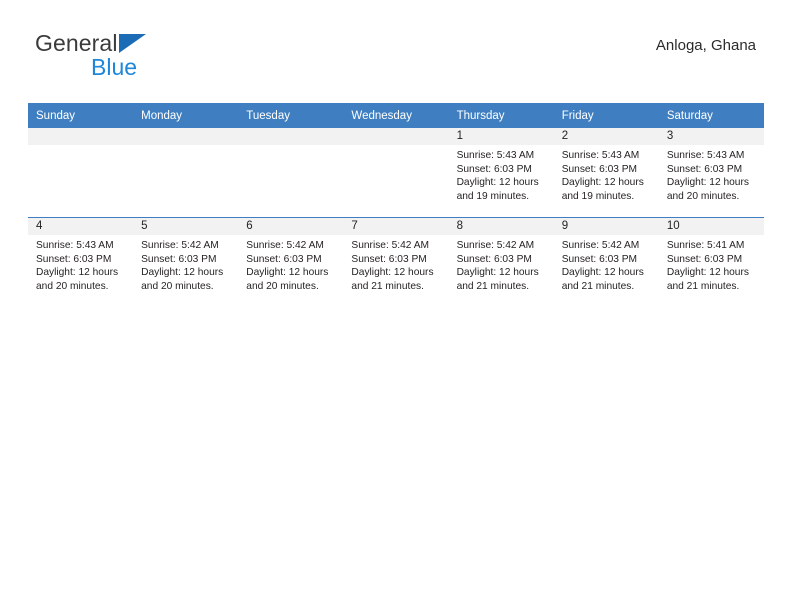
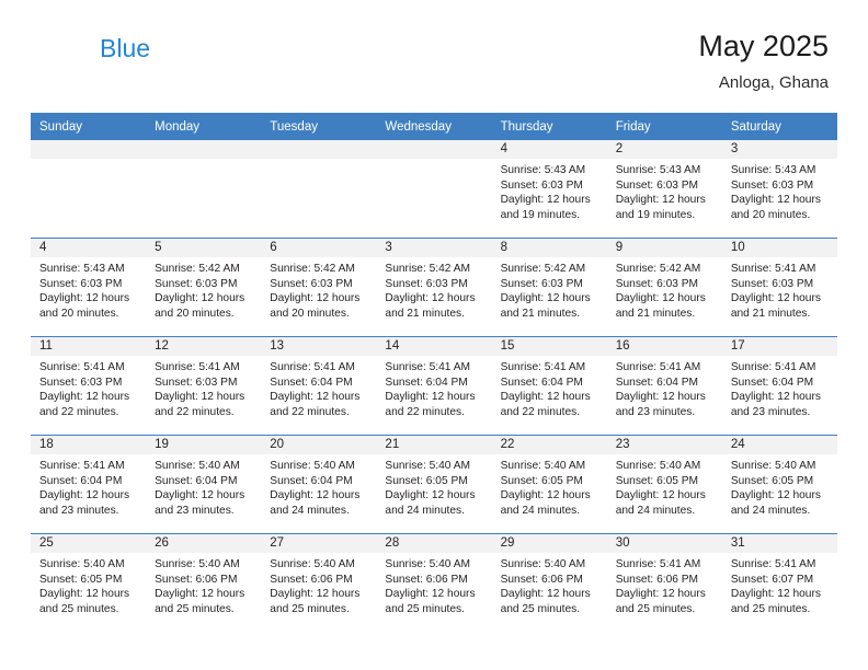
- General
  Blue
+ May 2025
  Anloga, Ghana
  Sunday	Monday	Tuesday	Wednesday	Thursday	Friday	Saturday
- 				1Sunrise: 5:43 AMSunset: 6:03 PMDaylight: 12 hoursand 19 minutes.	2Sunrise: 5:43 AMSunset: 6:03 PMDaylight: 12 hoursand 19 minutes.	3Sunrise: 5:43 AMSunset: 6:03 PMDaylight: 12 hoursand 20 minutes.
+ 				4Sunrise: 5:43 AMSunset: 6:03 PMDaylight: 12 hoursand 19 minutes.	2Sunrise: 5:43 AMSunset: 6:03 PMDaylight: 12 hoursand 19 minutes.	3Sunrise: 5:43 AMSunset: 6:03 PMDaylight: 12 hoursand 20 minutes.
- 4Sunrise: 5:43 AMSunset: 6:03 PMDaylight: 12 hoursand 20 minutes.	5Sunrise: 5:42 AMSunset: 6:03 PMDaylight: 12 hoursand 20 minutes.	6Sunrise: 5:42 AMSunset: 6:03 PMDaylight: 12 hoursand 20 minutes.	7Sunrise: 5:42 AMSunset: 6:03 PMDaylight: 12 hoursand 21 minutes.	8Sunrise: 5:42 AMSunset: 6:03 PMDaylight: 12 hoursand 21 minutes.	9Sunrise: 5:42 AMSunset: 6:03 PMDaylight: 12 hoursand 21 minutes.	10Sunrise: 5:41 AMSunset: 6:03 PMDaylight: 12 hoursand 21 minutes.
+ 4Sunrise: 5:43 AMSunset: 6:03 PMDaylight: 12 hoursand 20 minutes.	5Sunrise: 5:42 AMSunset: 6:03 PMDaylight: 12 hoursand 20 minutes.	6Sunrise: 5:42 AMSunset: 6:03 PMDaylight: 12 hoursand 20 minutes.	3Sunrise: 5:42 AMSunset: 6:03 PMDaylight: 12 hoursand 21 minutes.	8Sunrise: 5:42 AMSunset: 6:03 PMDaylight: 12 hoursand 21 minutes.	9Sunrise: 5:42 AMSunset: 6:03 PMDaylight: 12 hoursand 21 minutes.	10Sunrise: 5:41 AMSunset: 6:03 PMDaylight: 12 hoursand 21 minutes.
+ 11Sunrise: 5:41 AMSunset: 6:03 PMDaylight: 12 hoursand 22 minutes.	12Sunrise: 5:41 AMSunset: 6:03 PMDaylight: 12 hoursand 22 minutes.	13Sunrise: 5:41 AMSunset: 6:04 PMDaylight: 12 hoursand 22 minutes.	14Sunrise: 5:41 AMSunset: 6:04 PMDaylight: 12 hoursand 22 minutes.	15Sunrise: 5:41 AMSunset: 6:04 PMDaylight: 12 hoursand 22 minutes.	16Sunrise: 5:41 AMSunset: 6:04 PMDaylight: 12 hoursand 23 minutes.	17Sunrise: 5:41 AMSunset: 6:04 PMDaylight: 12 hoursand 23 minutes.
+ 18Sunrise: 5:41 AMSunset: 6:04 PMDaylight: 12 hoursand 23 minutes.	19Sunrise: 5:40 AMSunset: 6:04 PMDaylight: 12 hoursand 23 minutes.	20Sunrise: 5:40 AMSunset: 6:04 PMDaylight: 12 hoursand 24 minutes.	21Sunrise: 5:40 AMSunset: 6:05 PMDaylight: 12 hoursand 24 minutes.	22Sunrise: 5:40 AMSunset: 6:05 PMDaylight: 12 hoursand 24 minutes.	23Sunrise: 5:40 AMSunset: 6:05 PMDaylight: 12 hoursand 24 minutes.	24Sunrise: 5:40 AMSunset: 6:05 PMDaylight: 12 hoursand 24 minutes.
+ 25Sunrise: 5:40 AMSunset: 6:05 PMDaylight: 12 hoursand 25 minutes.	26Sunrise: 5:40 AMSunset: 6:06 PMDaylight: 12 hoursand 25 minutes.	27Sunrise: 5:40 AMSunset: 6:06 PMDaylight: 12 hoursand 25 minutes.	28Sunrise: 5:40 AMSunset: 6:06 PMDaylight: 12 hoursand 25 minutes.	29Sunrise: 5:40 AMSunset: 6:06 PMDaylight: 12 hoursand 25 minutes.	30Sunrise: 5:41 AMSunset: 6:06 PMDaylight: 12 hoursand 25 minutes.	31Sunrise: 5:41 AMSunset: 6:07 PMDaylight: 12 hoursand 25 minutes.
